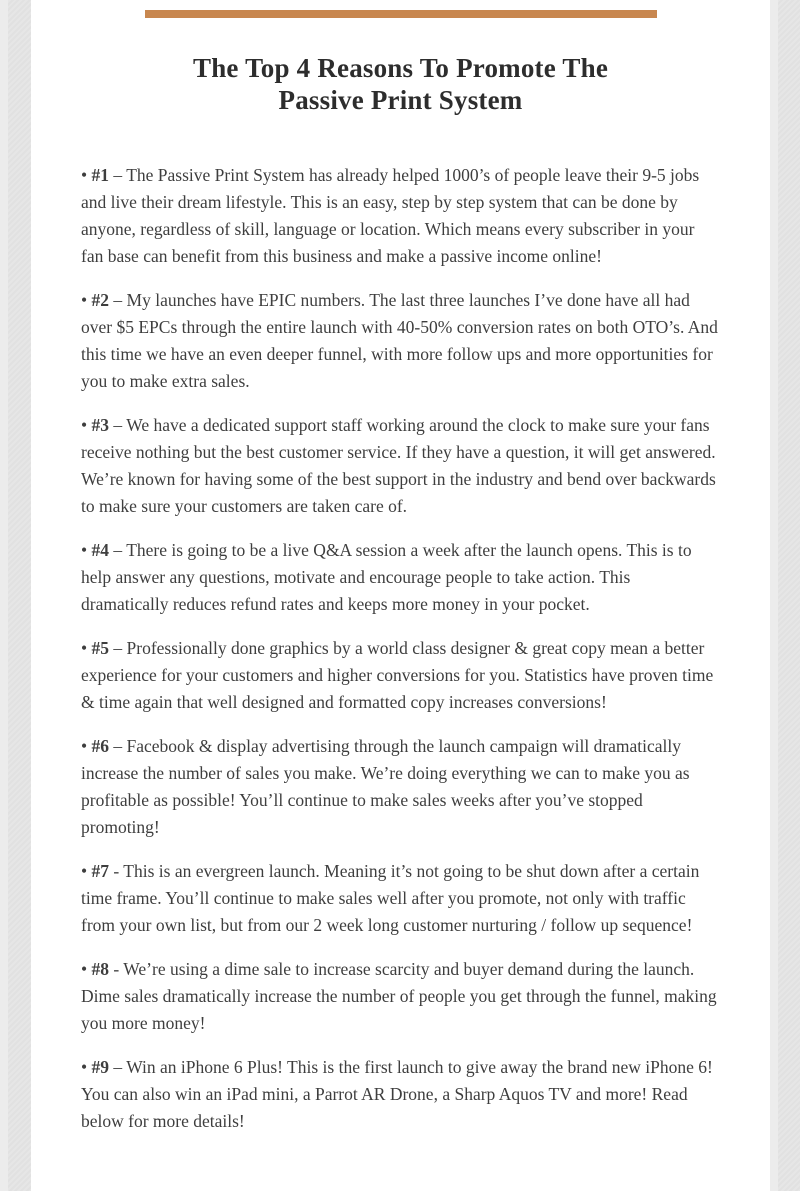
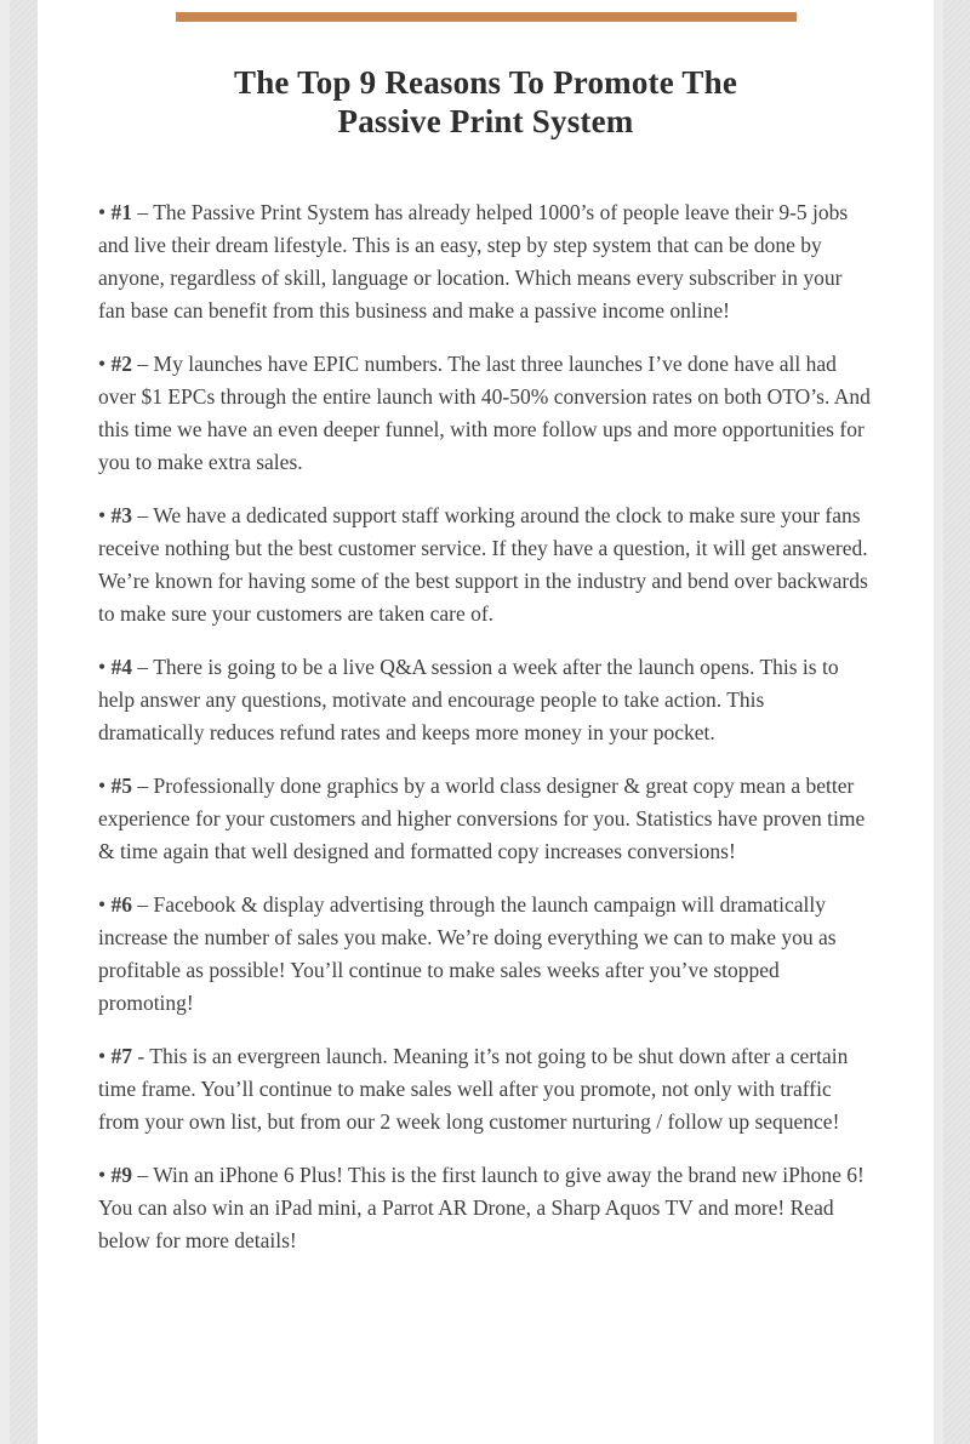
- The Top 4 Reasons To Promote The
+ The Top 9 Reasons To Promote The
  Passive Print System
  • #1 – The Passive Print System has already helped 1000’s of people leave their 9-5 jobs and live their dream lifestyle. This is an easy, step by step system that can be done by anyone, regardless of skill, language or location. Which means every subscriber in your fan base can benefit from this business and make a passive income online!
- • #2 – My launches have EPIC numbers. The last three launches I’ve done have all had over $5 EPCs through the entire launch with 40-50% conversion rates on both OTO’s. And this time we have an even deeper funnel, with more follow ups and more opportunities for you to make extra sales.
+ • #2 – My launches have EPIC numbers. The last three launches I’ve done have all had over $1 EPCs through the entire launch with 40-50% conversion rates on both OTO’s. And this time we have an even deeper funnel, with more follow ups and more opportunities for you to make extra sales.
  • #3 – We have a dedicated support staff working around the clock to make sure your fans receive nothing but the best customer service. If they have a question, it will get answered. We’re known for having some of the best support in the industry and bend over backwards to make sure your customers are taken care of.
  • #4 – There is going to be a live Q&A session a week after the launch opens. This is to help answer any questions, motivate and encourage people to take action. This dramatically reduces refund rates and keeps more money in your pocket.
  • #5 – Professionally done graphics by a world class designer & great copy mean a better experience for your customers and higher conversions for you. Statistics have proven time & time again that well designed and formatted copy increases conversions!
  • #6 – Facebook & display advertising through the launch campaign will dramatically increase the number of sales you make. We’re doing everything we can to make you as profitable as possible! You’ll continue to make sales weeks after you’ve stopped promoting!
  • #7 - This is an evergreen launch. Meaning it’s not going to be shut down after a certain time frame. You’ll continue to make sales well after you promote, not only with traffic from your own list, but from our 2 week long customer nurturing / follow up sequence!
- • #8 - We’re using a dime sale to increase scarcity and buyer demand during the launch. Dime sales dramatically increase the number of people you get through the funnel, making you more money!
  • #9 – Win an iPhone 6 Plus! This is the first launch to give away the brand new iPhone 6! You can also win an iPad mini, a Parrot AR Drone, a Sharp Aquos TV and more! Read below for more details!
